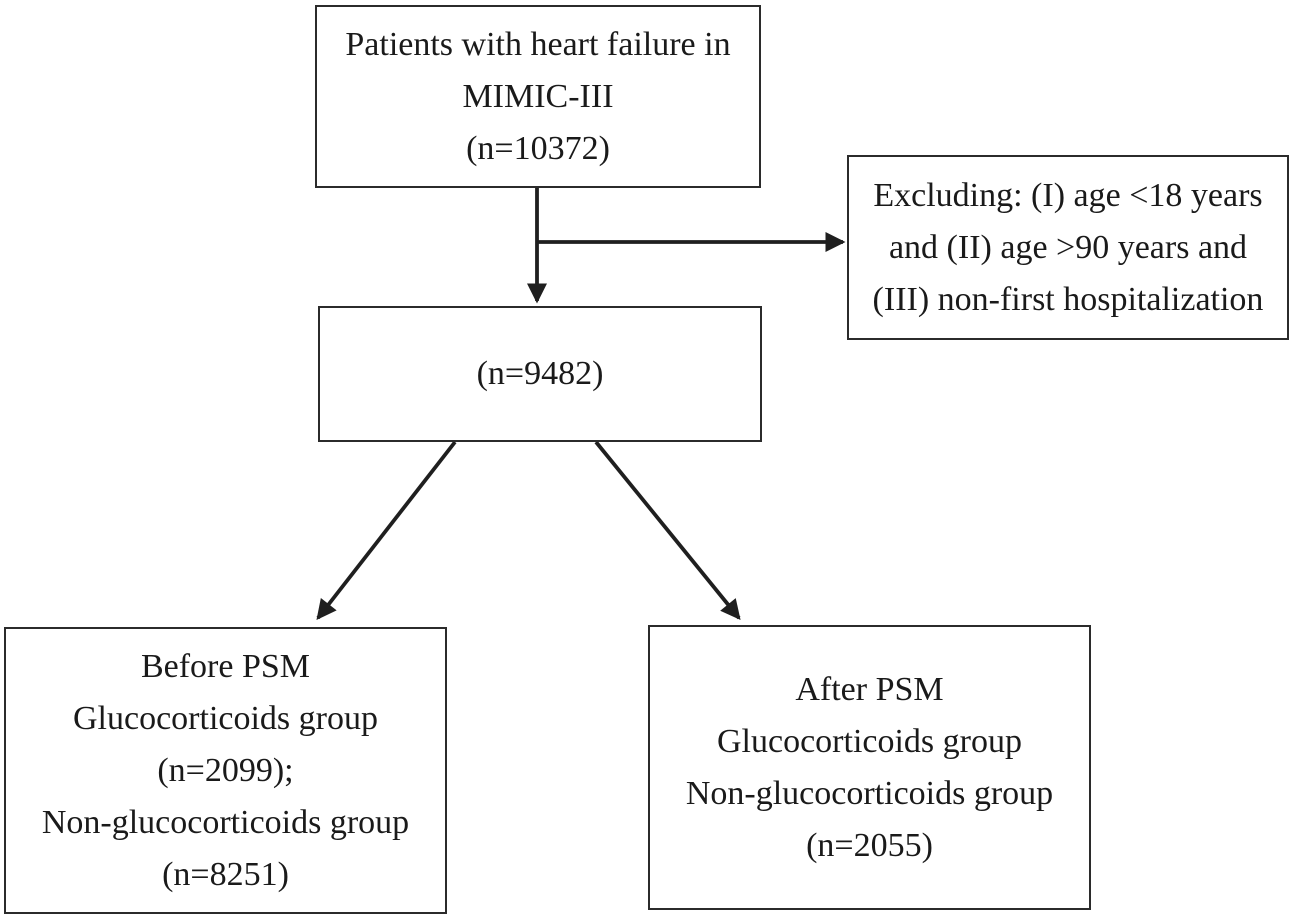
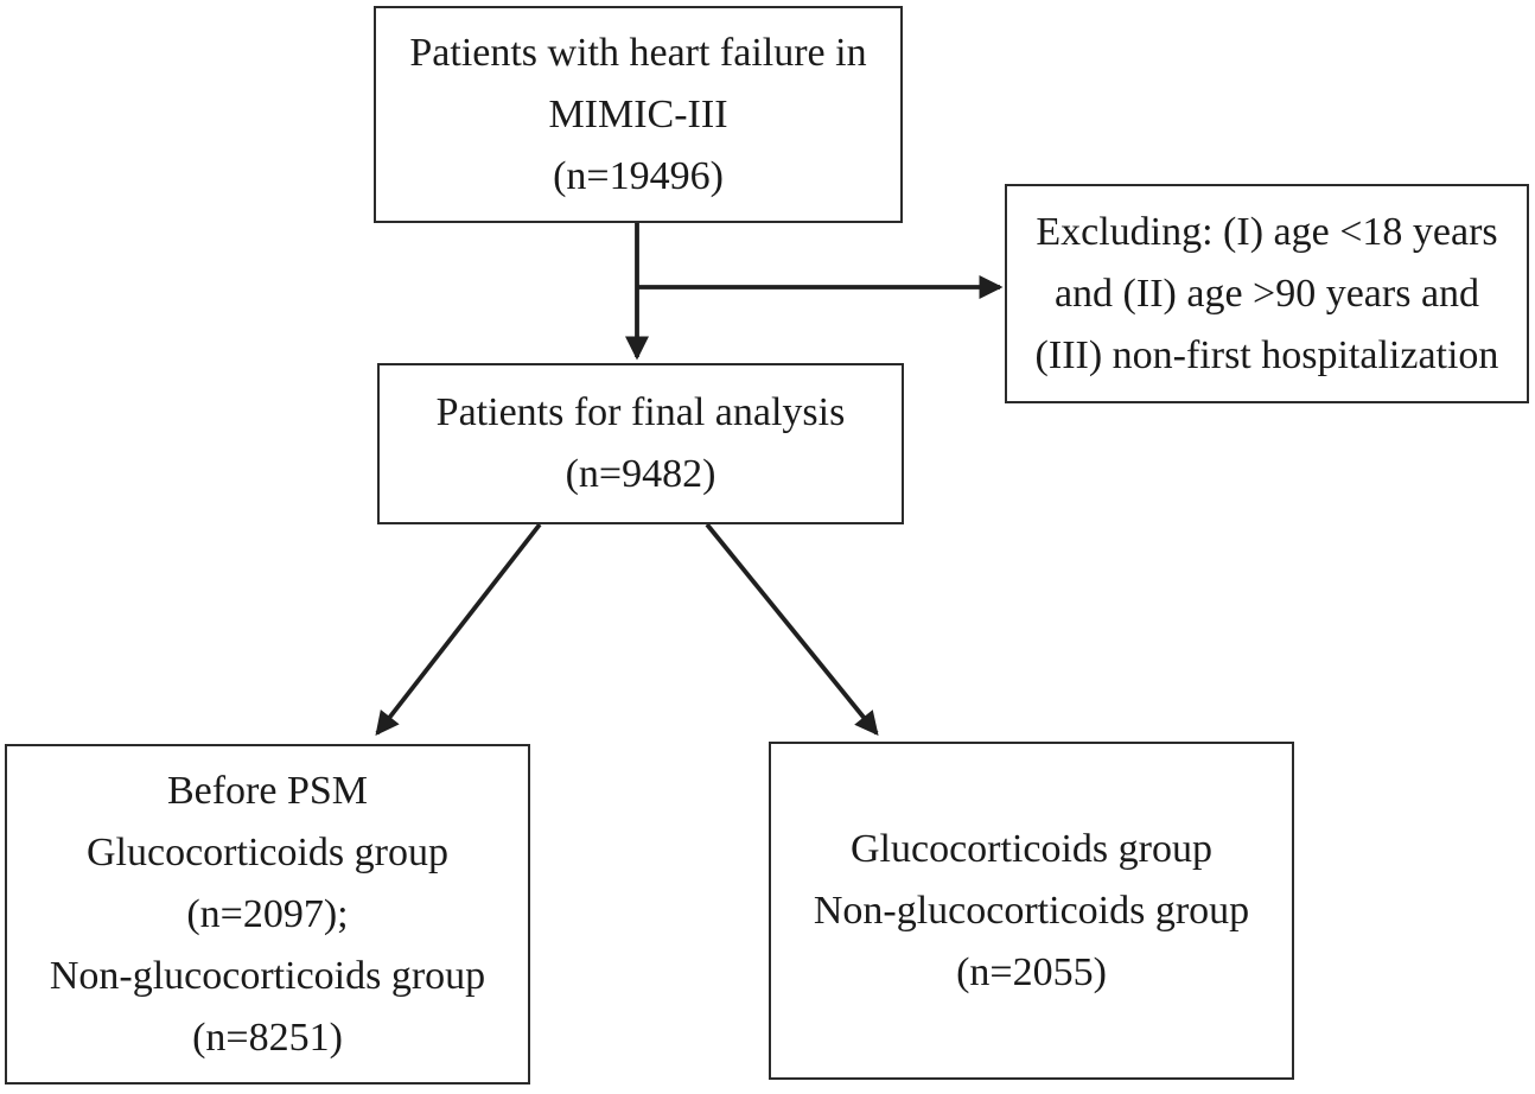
  Patients with heart failure in
  MIMIC-III
- (n=10372)
+ (n=19496)
  Excluding: (I) age <18 years
  and (II) age >90 years and
  (III) non-first hospitalization
+ Patients for final analysis
  (n=9482)
  Before PSM
  Glucocorticoids group
- (n=2099);
+ (n=2097);
  Non-glucocorticoids group
  (n=8251)
- After PSM
  Glucocorticoids group
  Non-glucocorticoids group
  (n=2055)
